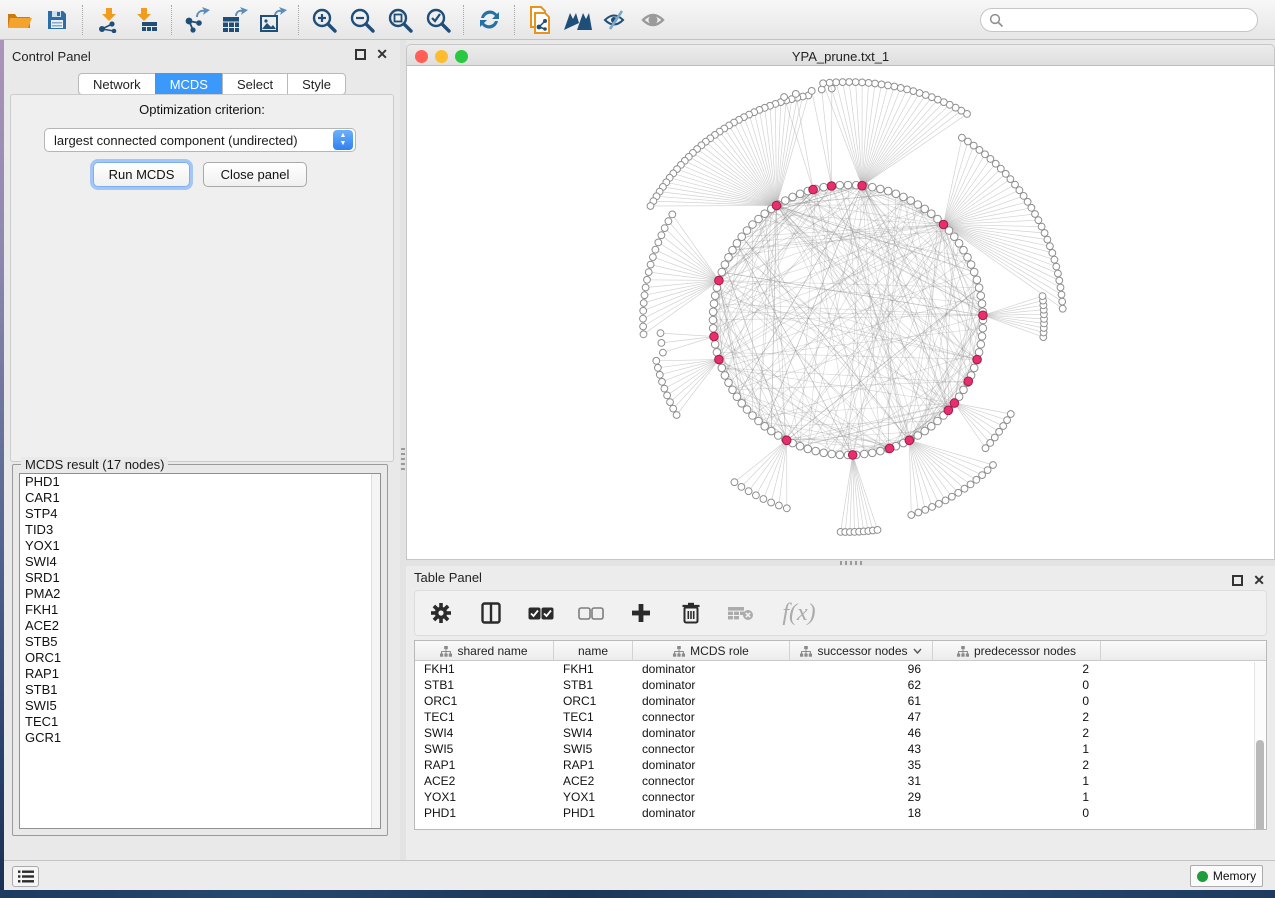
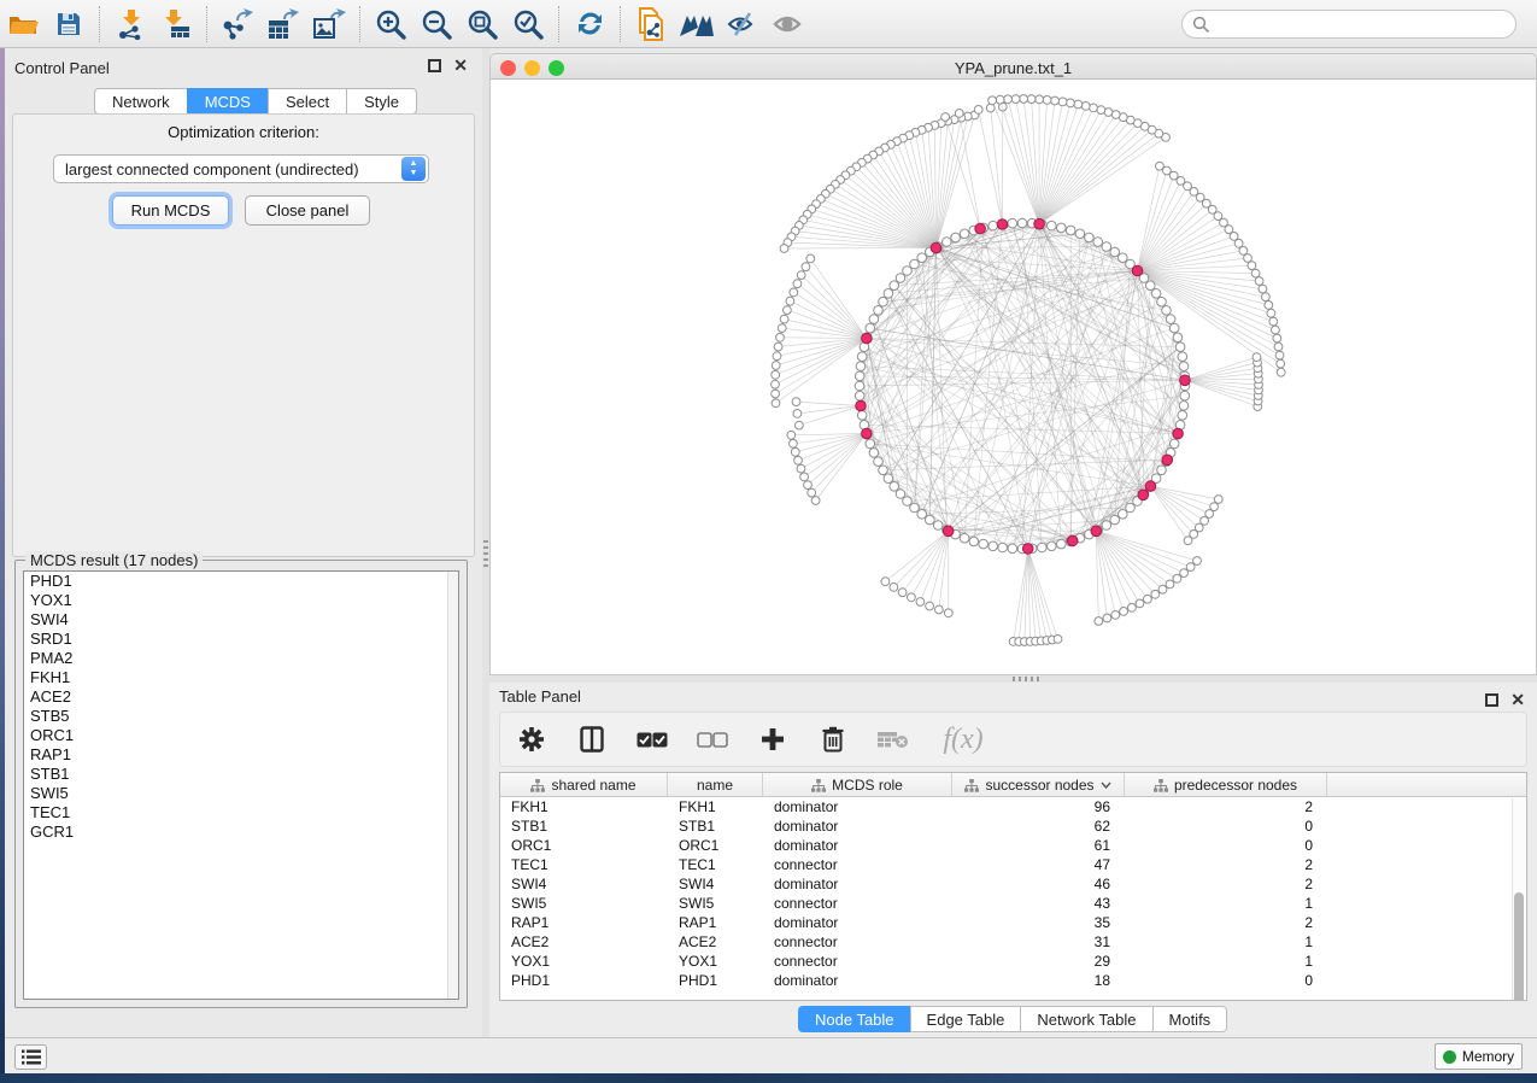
  Control Panel
  ✕
  Network
  MCDS
  Select
  Style
  Optimization criterion:
  largest connected component (undirected)
  Run MCDS
  Close panel
  MCDS result (17 nodes)
  PHD1
- CAR1
- STP4
- TID3
  YOX1
  SWI4
  SRD1
  PMA2
  FKH1
  ACE2
  STB5
  ORC1
  RAP1
  STB1
  SWI5
  TEC1
  GCR1
  YPA_prune.txt_1
  Table Panel
  ✕
  f(x)
  shared name
  name
  MCDS role
  successor nodes
  predecessor nodes
  FKH1
  FKH1
  dominator
  96
  2
  STB1
  STB1
  dominator
  62
  0
  ORC1
  ORC1
  dominator
  61
  0
  TEC1
  TEC1
  connector
  47
  2
  SWI4
  SWI4
  dominator
  46
  2
  SWI5
  SWI5
  connector
  43
  1
  RAP1
  RAP1
  dominator
  35
  2
  ACE2
  ACE2
  connector
  31
  1
  YOX1
  YOX1
  connector
  29
  1
  PHD1
  PHD1
  dominator
  18
  0
+ Node Table
+ Edge Table
+ Network Table
+ Motifs
  Memory
